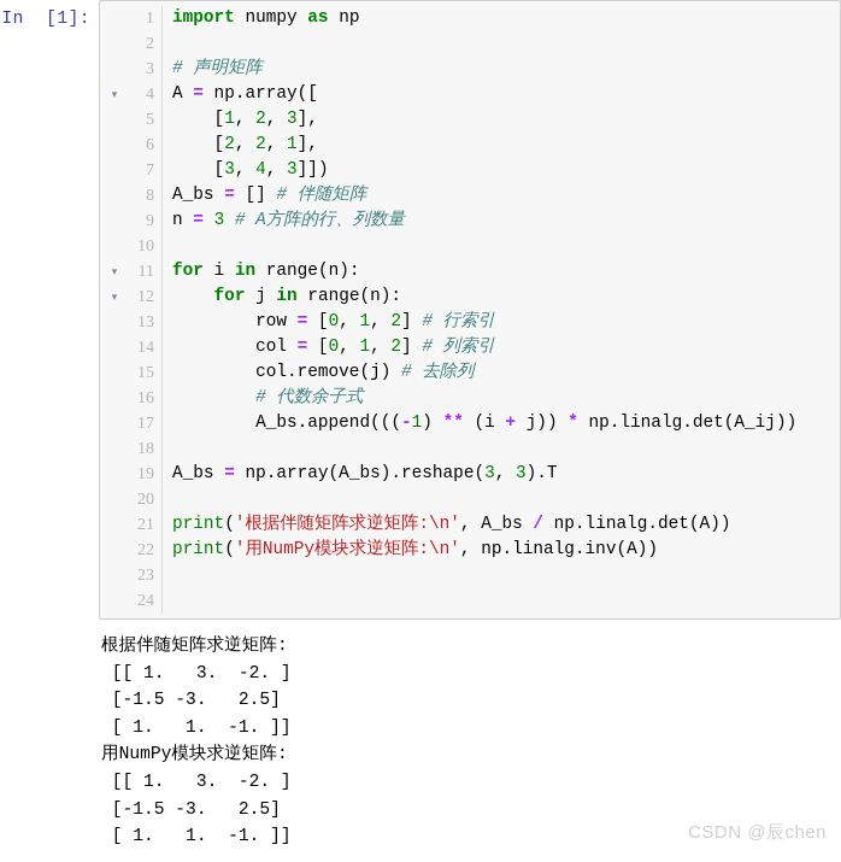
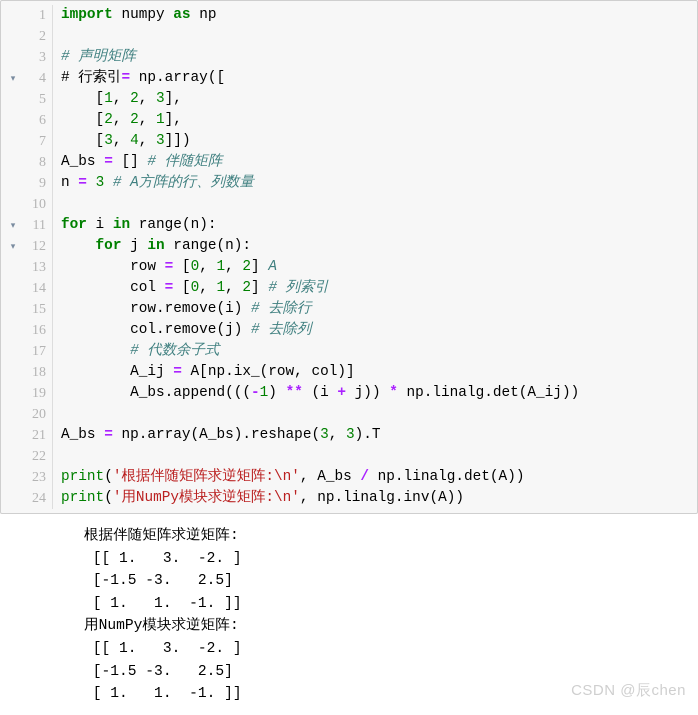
- In [1]:
  1
  2
  3
  ▾
  4
  5
  6
  7
  8
  9
  10
  ▾
  11
  ▾
  12
  13
  14
  15
  16
  17
  18
  19
  20
  21
  22
  23
  24
  import numpy as np
  # 声明矩阵
- A = np.array([
+ # 行索引= np.array([
  [1, 2, 3],
  [2, 2, 1],
  [3, 4, 3]])
  A_bs = [] # 伴随矩阵
  n = 3 # A方阵的行、列数量
  for i in range(n):
  for j in range(n):
- row = [0, 1, 2] # 行索引
+ row = [0, 1, 2] A
  col = [0, 1, 2] # 列索引
+ row.remove(i) # 去除行
  col.remove(j) # 去除列
  # 代数余子式
+ A_ij = A[np.ix_(row, col)]
  A_bs.append(((-1) ** (i + j)) * np.linalg.det(A_ij))
  A_bs = np.array(A_bs).reshape(3, 3).T
  print('根据伴随矩阵求逆矩阵:\n', A_bs / np.linalg.det(A))
  print('用NumPy模块求逆矩阵:\n', np.linalg.inv(A))
  根据伴随矩阵求逆矩阵:
  [[ 1. 3. -2. ]
  [-1.5 -3. 2.5]
  [ 1. 1. -1. ]]
  用NumPy模块求逆矩阵:
  [[ 1. 3. -2. ]
  [-1.5 -3. 2.5]
  [ 1. 1. -1. ]]
  CSDN @辰chen
